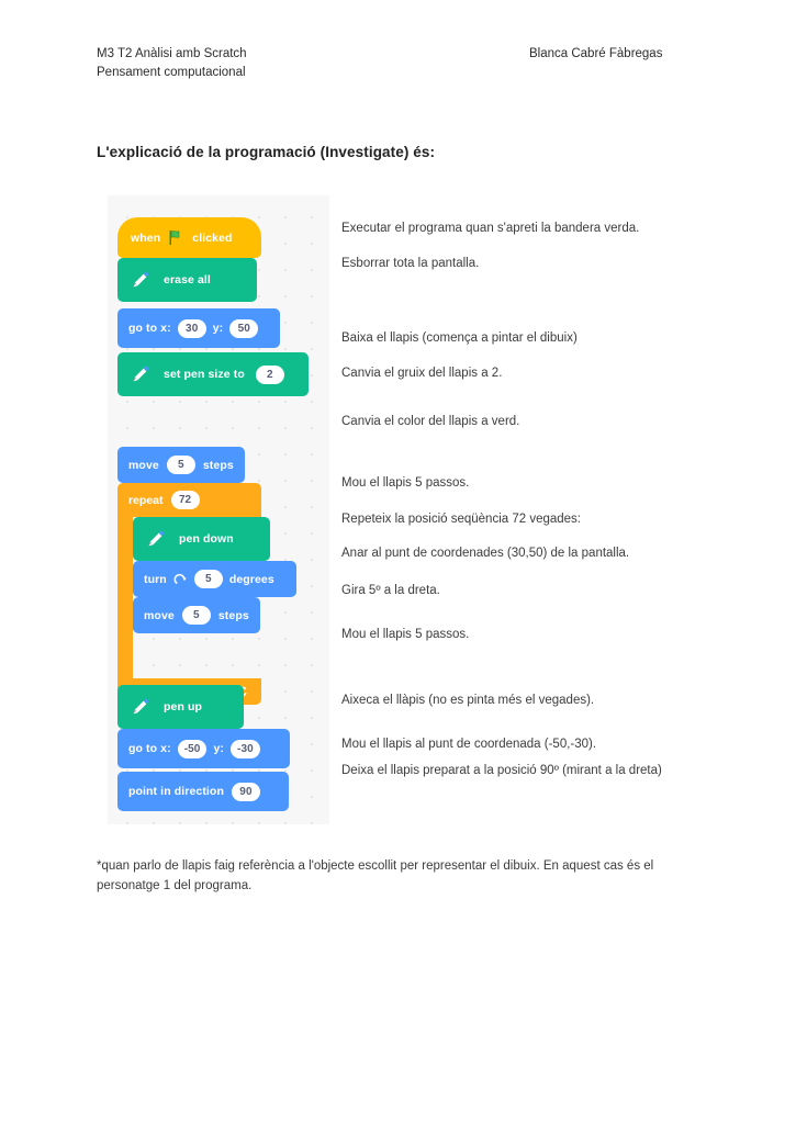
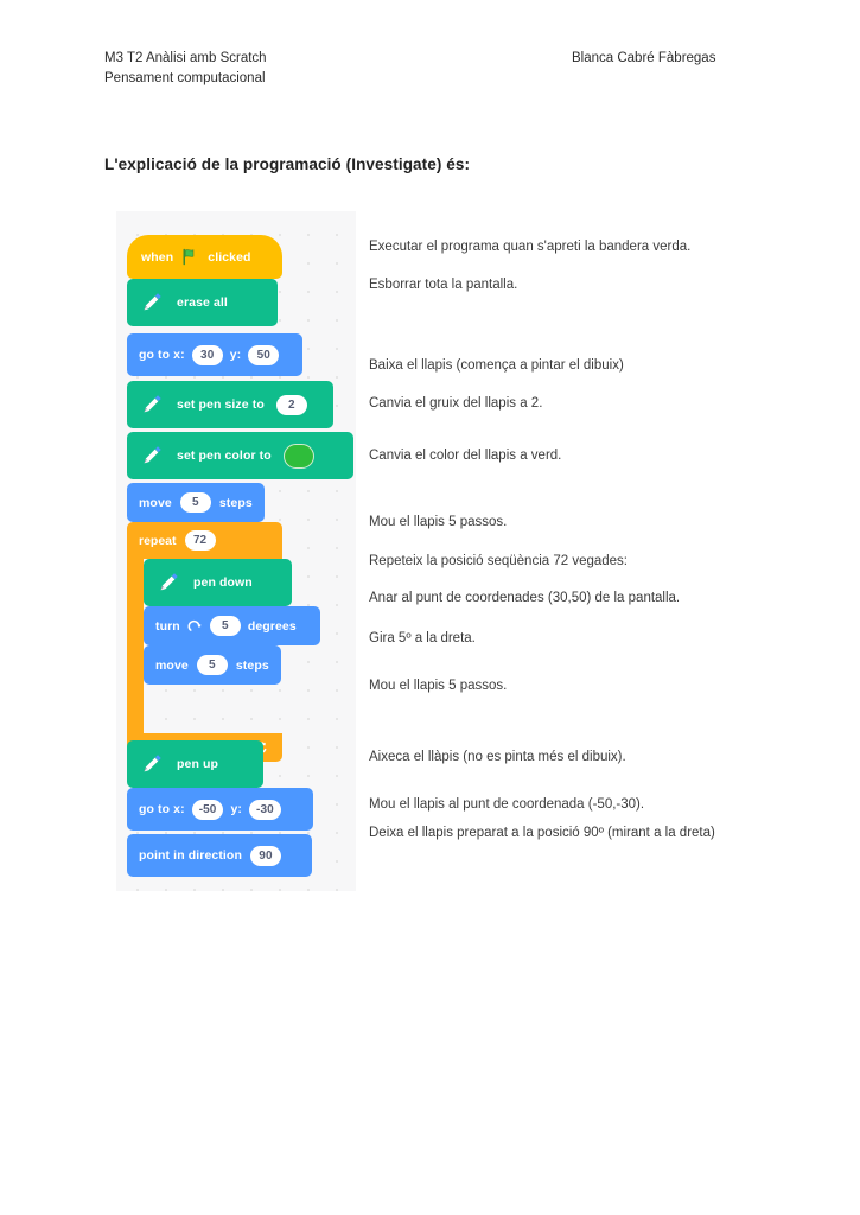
  M3 T2 Anàlisi amb Scratch
  Pensament computacional
  Blanca Cabré Fàbregas
  L'explicació de la programació (Investigate) és:
  when
  clicked
  erase all
  go to x:
  30
  y:
  50
  set pen size to
  2
+ set pen color to
  move
  5
  steps
  repeat
  72
  pen down
  turn
  5
  degrees
  move
  5
  steps
  pen up
  go to x:
  -50
  y:
  -30
  point in direction
  90
  Executar el programa quan s'apreti la bandera verda.
  Esborrar tota la pantalla.
  Baixa el llapis (comença a pintar el dibuix)
  Canvia el gruix del llapis a 2.
  Canvia el color del llapis a verd.
  Mou el llapis 5 passos.
  Repeteix la posició seqüència 72 vegades:
  Anar al punt de coordenades (30,50) de la pantalla.
  Gira 5º a la dreta.
  Mou el llapis 5 passos.
- Aixeca el llàpis (no es pinta més el vegades).
+ Aixeca el llàpis (no es pinta més el dibuix).
  Mou el llapis al punt de coordenada (-50,-30).
  Deixa el llapis preparat a la posició 90º (mirant a la dreta)
- *quan parlo de llapis faig referència a l'objecte escollit per representar el dibuix. En aquest cas és el personatge 1 del programa.
